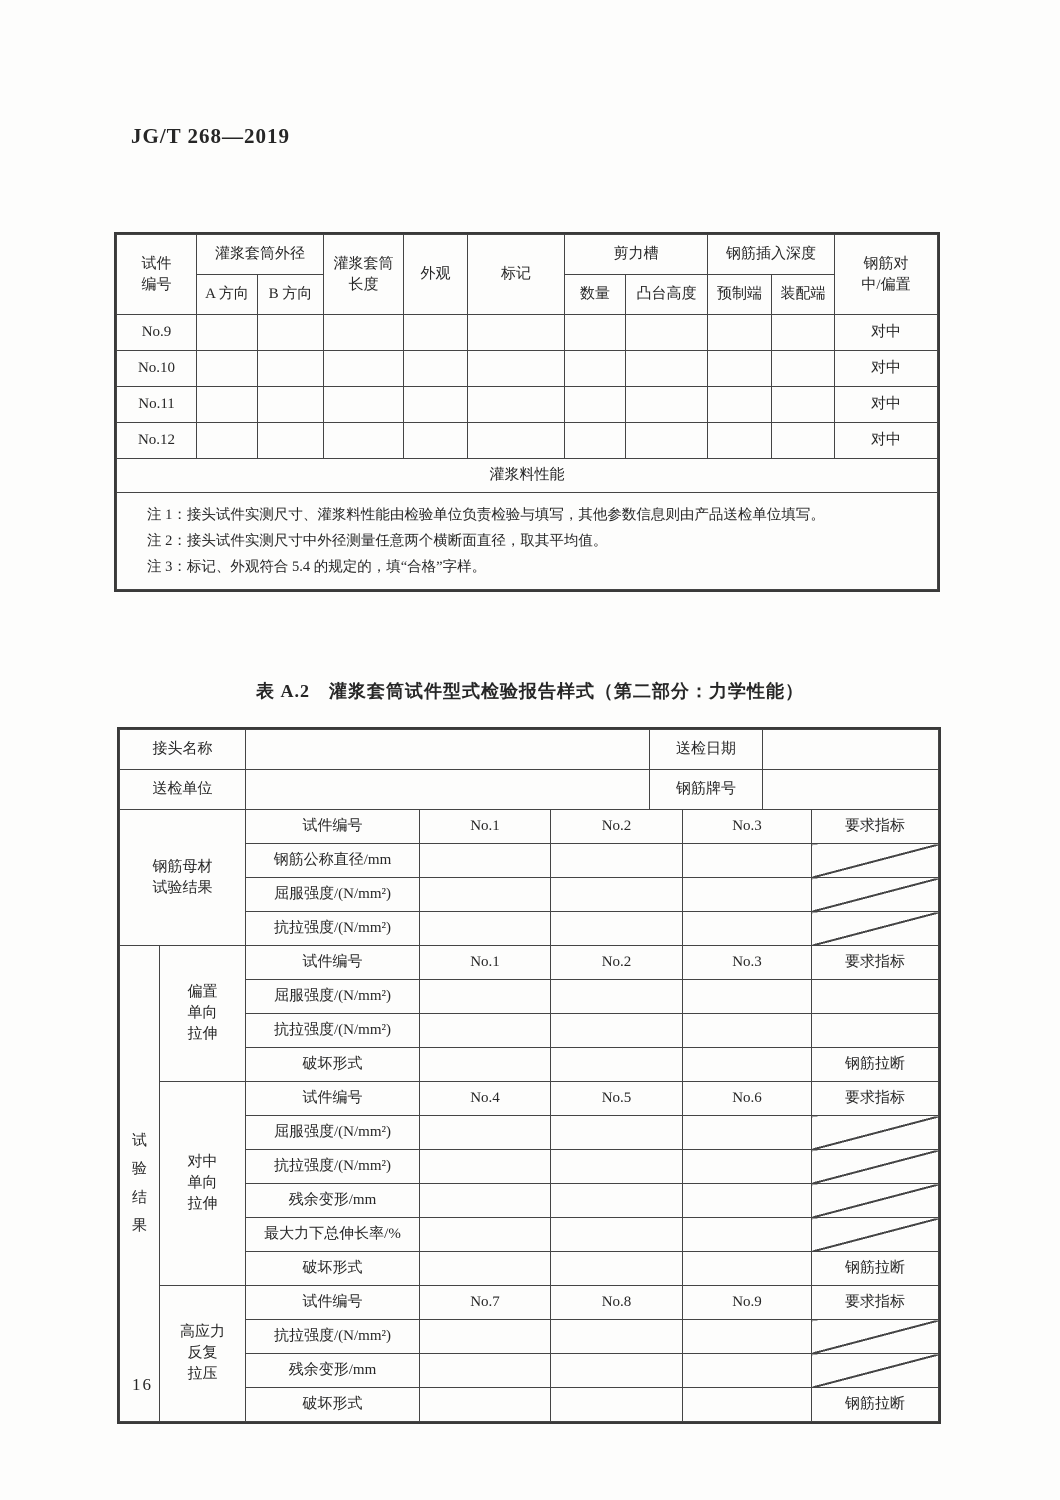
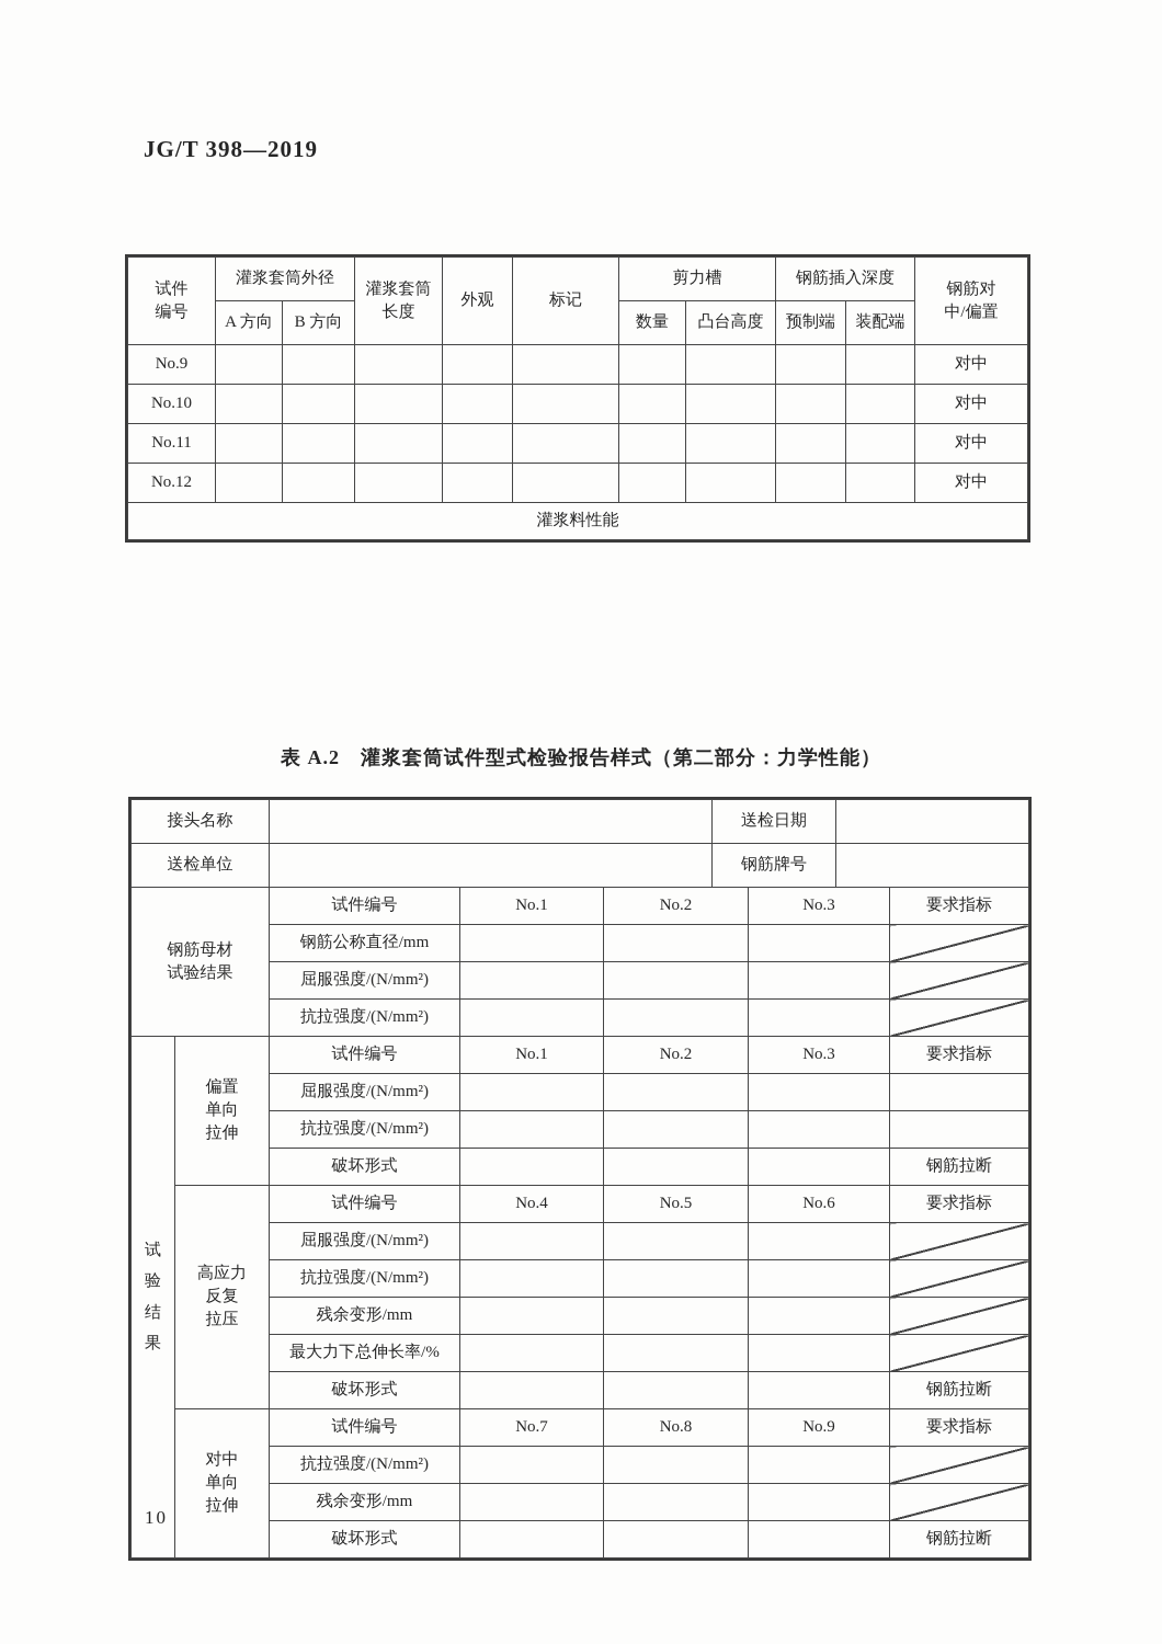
- JG/T 268—2019
+ JG/T 398—2019
  试件 编号	灌浆套筒外径	灌浆套筒 长度	外观	标记	剪力槽	钢筋插入深度	钢筋对 中/偏置
  A 方向	B 方向	数量	凸台高度	预制端	装配端
  No.9										对中
  No.10										对中
  No.11										对中
  No.12										对中
  灌浆料性能
- 注 1：接头试件实测尺寸、灌浆料性能由检验单位负责检验与填写，其他参数信息则由产品送检单位填写。 注 2：接头试件实测尺寸中外径测量任意两个横断面直径，取其平均值。 注 3：标记、外观符合 5.4 的规定的，填“合格”字样。
  表 A.2 灌浆套筒试件型式检验报告样式（第二部分：力学性能）
  接头名称		送检日期
  送检单位		钢筋牌号
  钢筋母材 试验结果	试件编号	No.1	No.2	No.3	要求指标
  钢筋公称直径/mm
  屈服强度/(N/mm²)
  抗拉强度/(N/mm²)
  试 验 结 果	偏置 单向 拉伸	试件编号	No.1	No.2	No.3	要求指标
  屈服强度/(N/mm²)
  抗拉强度/(N/mm²)
  破坏形式				钢筋拉断
- 对中 单向 拉伸	试件编号	No.4	No.5	No.6	要求指标
+ 高应力 反复 拉压	试件编号	No.4	No.5	No.6	要求指标
  屈服强度/(N/mm²)
  抗拉强度/(N/mm²)
  残余变形/mm
  最大力下总伸长率/%
  破坏形式				钢筋拉断
- 高应力 反复 拉压	试件编号	No.7	No.8	No.9	要求指标
+ 对中 单向 拉伸	试件编号	No.7	No.8	No.9	要求指标
  抗拉强度/(N/mm²)
  残余变形/mm
  破坏形式				钢筋拉断
- 16
+ 10
